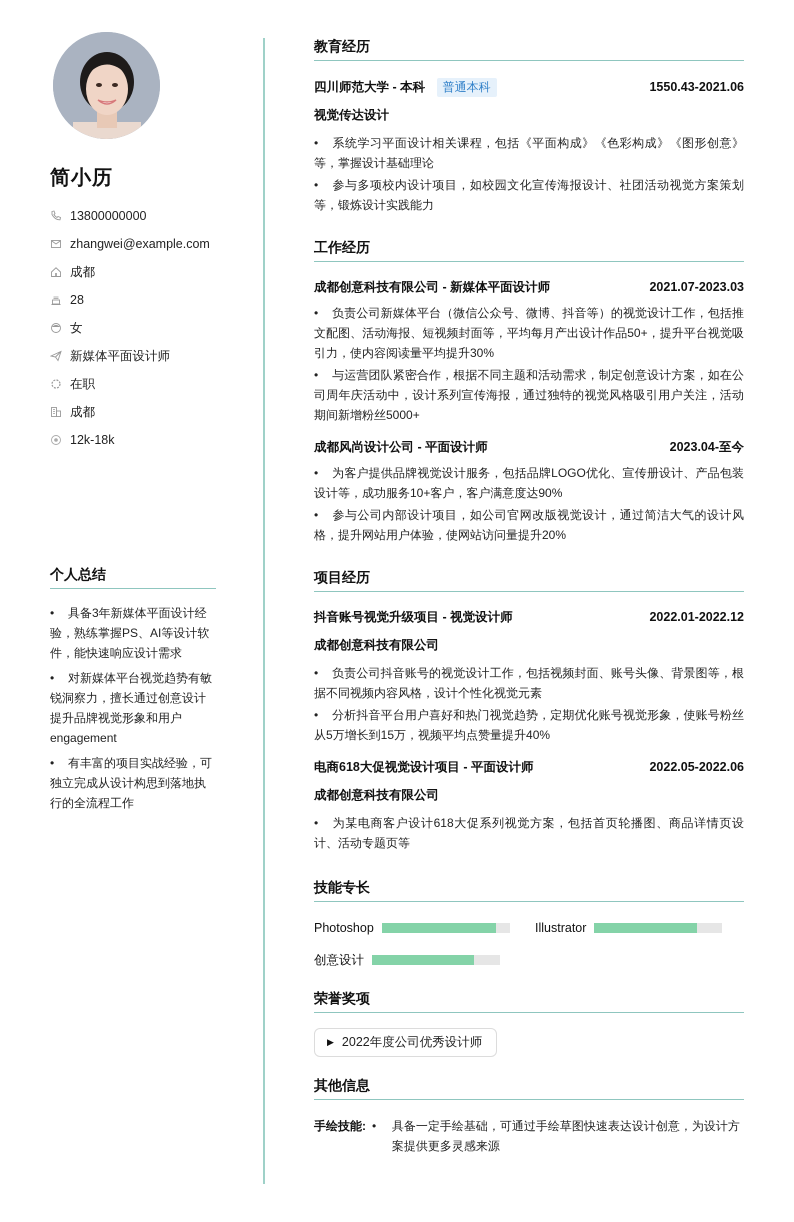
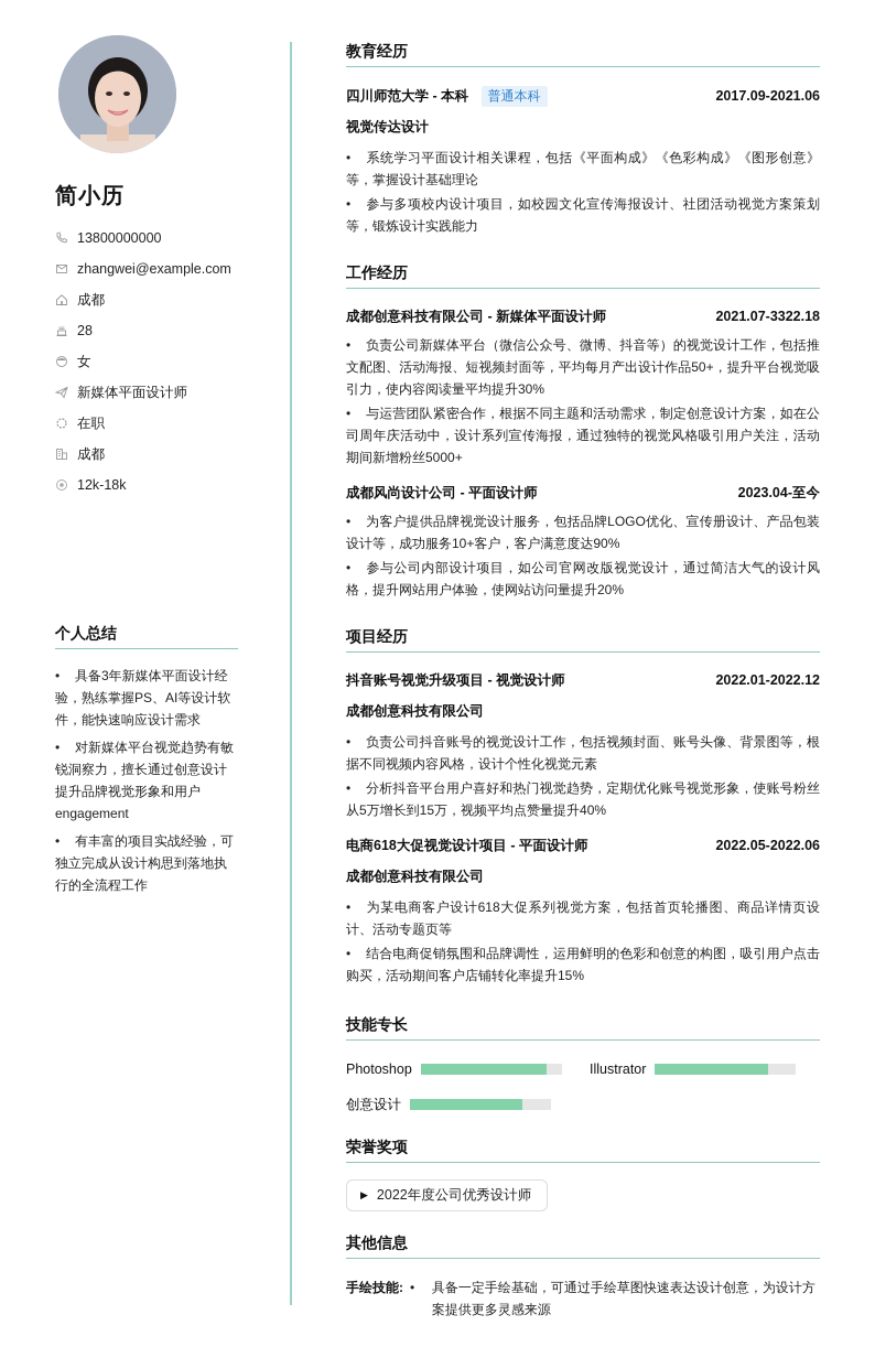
  简小历
  13800000000
  zhangwei@example.com
  成都
  28
  女
  新媒体平面设计师
  在职
  成都
  12k-18k
  个人总结
  • 具备3年新媒体平面设计经验，熟练掌握PS、AI等设计软件，能快速响应设计需求
  • 对新媒体平台视觉趋势有敏锐洞察力，擅长通过创意设计提升品牌视觉形象和用户engagement
  • 有丰富的项目实战经验，可独立完成从设计构思到落地执行的全流程工作
  教育经历
  四川师范大学 - 本科 普通本科
- 1550.43-2021.06
+ 2017.09-2021.06
  视觉传达设计
  • 系统学习平面设计相关课程，包括《平面构成》《色彩构成》《图形创意》等，掌握设计基础理论
  • 参与多项校内设计项目，如校园文化宣传海报设计、社团活动视觉方案策划等，锻炼设计实践能力
  工作经历
  成都创意科技有限公司 - 新媒体平面设计师
- 2021.07-2023.03
+ 2021.07-3322.18
  • 负责公司新媒体平台（微信公众号、微博、抖音等）的视觉设计工作，包括推文配图、活动海报、短视频封面等，平均每月产出设计作品50+，提升平台视觉吸引力，使内容阅读量平均提升30%
  • 与运营团队紧密合作，根据不同主题和活动需求，制定创意设计方案，如在公司周年庆活动中，设计系列宣传海报，通过独特的视觉风格吸引用户关注，活动期间新增粉丝5000+
  成都风尚设计公司 - 平面设计师
  2023.04-至今
  • 为客户提供品牌视觉设计服务，包括品牌LOGO优化、宣传册设计、产品包装设计等，成功服务10+客户，客户满意度达90%
  • 参与公司内部设计项目，如公司官网改版视觉设计，通过简洁大气的设计风格，提升网站用户体验，使网站访问量提升20%
  项目经历
  抖音账号视觉升级项目 - 视觉设计师
  2022.01-2022.12
  成都创意科技有限公司
  • 负责公司抖音账号的视觉设计工作，包括视频封面、账号头像、背景图等，根据不同视频内容风格，设计个性化视觉元素
  • 分析抖音平台用户喜好和热门视觉趋势，定期优化账号视觉形象，使账号粉丝从5万增长到15万，视频平均点赞量提升40%
  电商618大促视觉设计项目 - 平面设计师
  2022.05-2022.06
  成都创意科技有限公司
  • 为某电商客户设计618大促系列视觉方案，包括首页轮播图、商品详情页设计、活动专题页等
+ • 结合电商促销氛围和品牌调性，运用鲜明的色彩和创意的构图，吸引用户点击购买，活动期间客户店铺转化率提升15%
  技能专长
  Photoshop
  Illustrator
  创意设计
  荣誉奖项
  ▶
  2022年度公司优秀设计师
  其他信息
  手绘技能:
  •
  具备一定手绘基础，可通过手绘草图快速表达设计创意，为设计方案提供更多灵感来源
